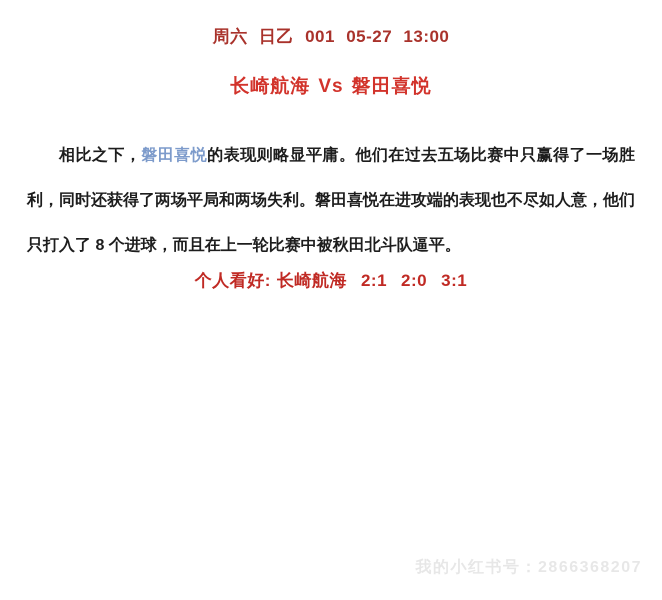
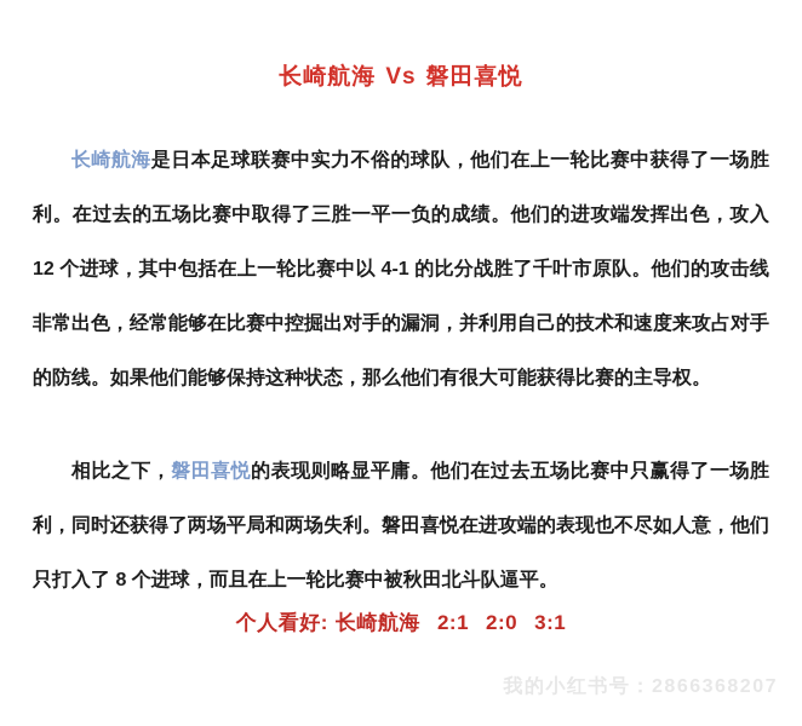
- 周六 日乙 001 05-27 13:00
  长崎航海 Vs 磐田喜悦
+ 长崎航海是日本足球联赛中实力不俗的球队，他们在上一轮比赛中获得了一场胜利。在过去的五场比赛中取得了三胜一平一负的成绩。他们的进攻端发挥出色，攻入 12 个进球，其中包括在上一轮比赛中以 4-1 的比分战胜了千叶市原队。他们的攻击线非常出色，经常能够在比赛中控掘出对手的漏洞，并利用自己的技术和速度来攻占对手的防线。如果他们能够保持这种状态，那么他们有很大可能获得比赛的主导权。
  相比之下，磐田喜悦的表现则略显平庸。他们在过去五场比赛中只赢得了一场胜利，同时还获得了两场平局和两场失利。磐田喜悦在进攻端的表现也不尽如人意，他们只打入了 8 个进球，而且在上一轮比赛中被秋田北斗队逼平。
  个人看好: 长崎航海 2:1 2:0 3:1
  我的小红书号：2866368207
